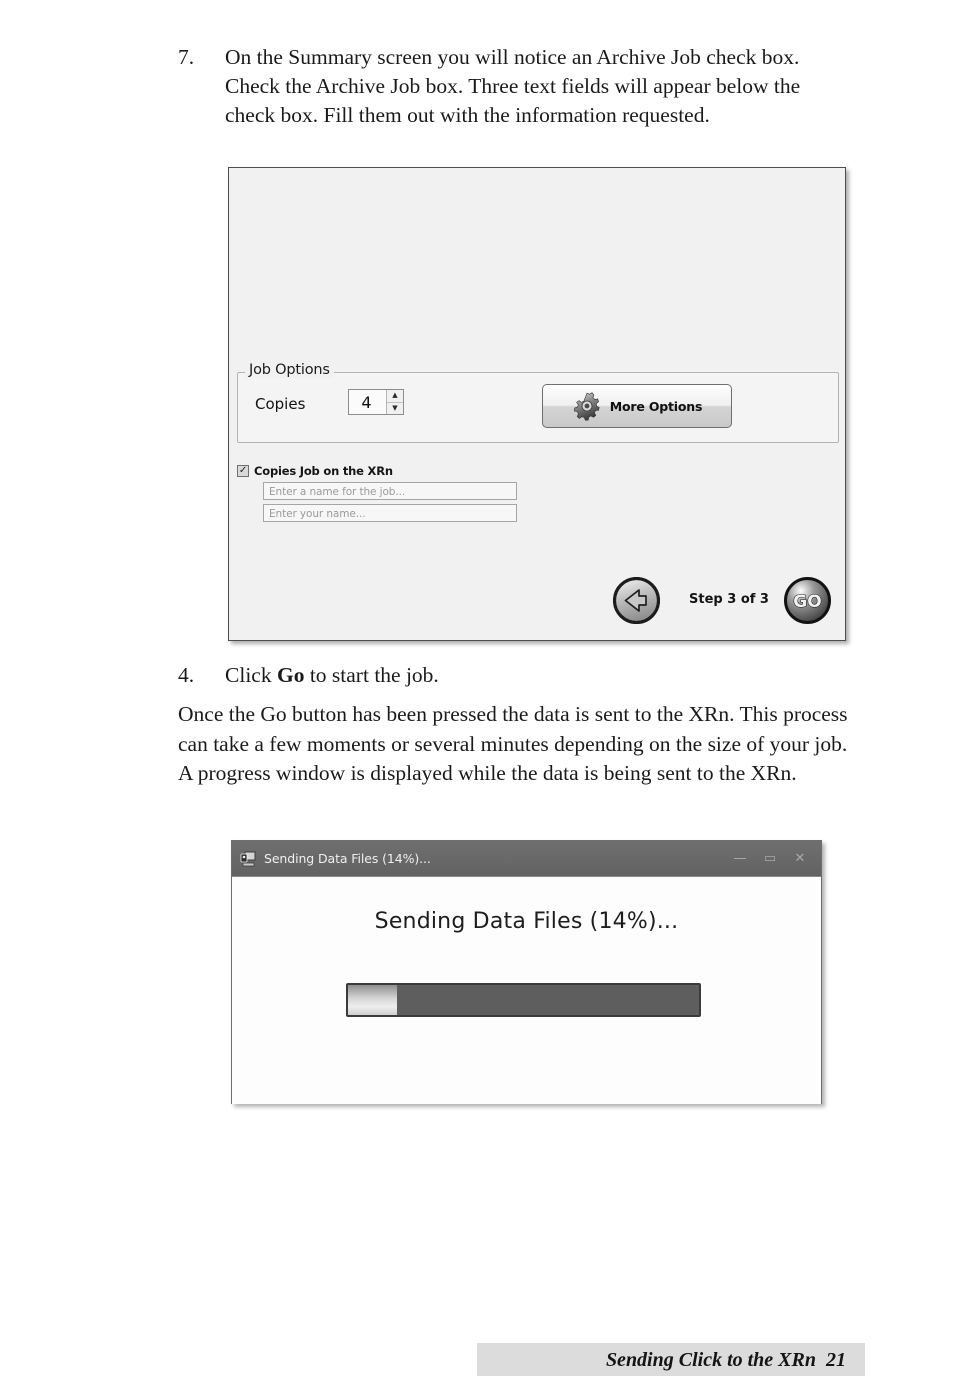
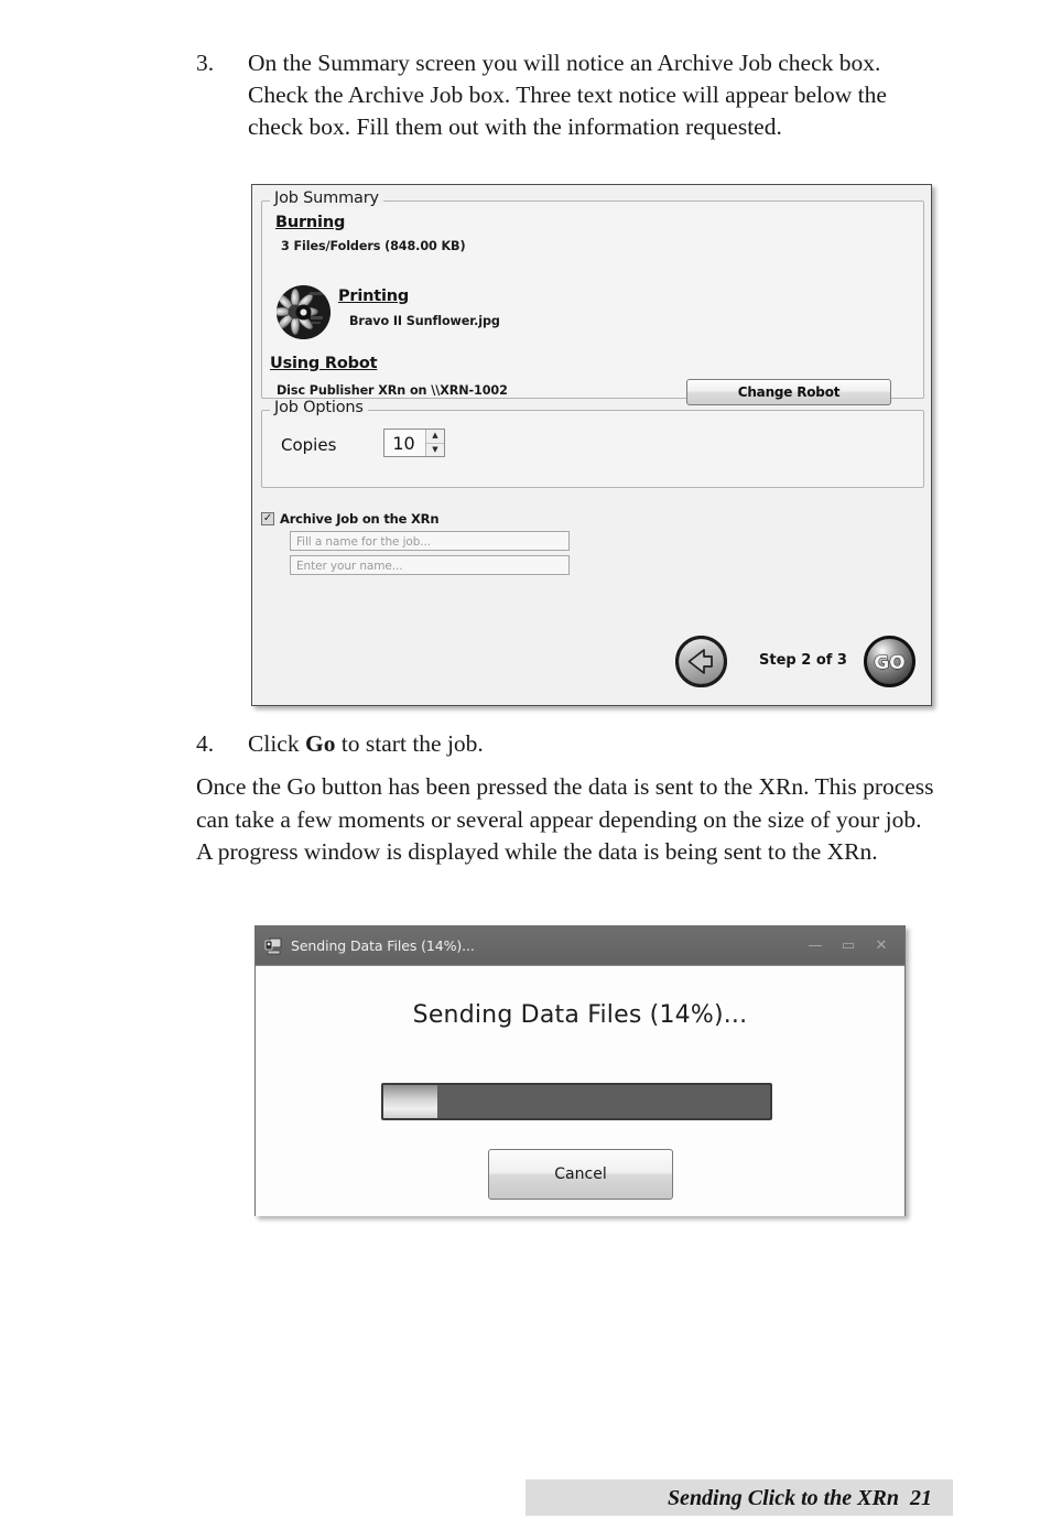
- 7.
+ 3.
- On the Summary screen you will notice an Archive Job check box. Check the Archive Job box. Three text fields will appear below the check box. Fill them out with the information requested.
+ On the Summary screen you will notice an Archive Job check box. Check the Archive Job box. Three text notice will appear below the check box. Fill them out with the information requested.
+ Job Summary
+ Burning
+ 3 Files/Folders (848.00 KB)
+ Printing
+ Bravo II Sunflower.jpg
+ Using Robot
+ Disc Publisher XRn on \\XRN-1002
+ Change Robot
  Job Options
  Copies
- 4
+ 10
  ▲
  ▼
- More Options
  ✓
- Copies Job on the XRn
+ Archive Job on the XRn
- Enter a name for the job...
+ Fill a name for the job...
  Enter your name...
- Step 3 of 3
+ Step 2 of 3
  GO
  4.
  Click Go to start the job.
- Once the Go button has been pressed the data is sent to the XRn. This process can take a few moments or several minutes depending on the size of your job. A progress window is displayed while the data is being sent to the XRn.
+ Once the Go button has been pressed the data is sent to the XRn. This process can take a few moments or several appear depending on the size of your job. A progress window is displayed while the data is being sent to the XRn.
  Sending Data Files (14%)...
  —
  ▭
  ✕
  Sending Data Files (14%)...
+ Cancel
  Sending Click to the XRn 21
